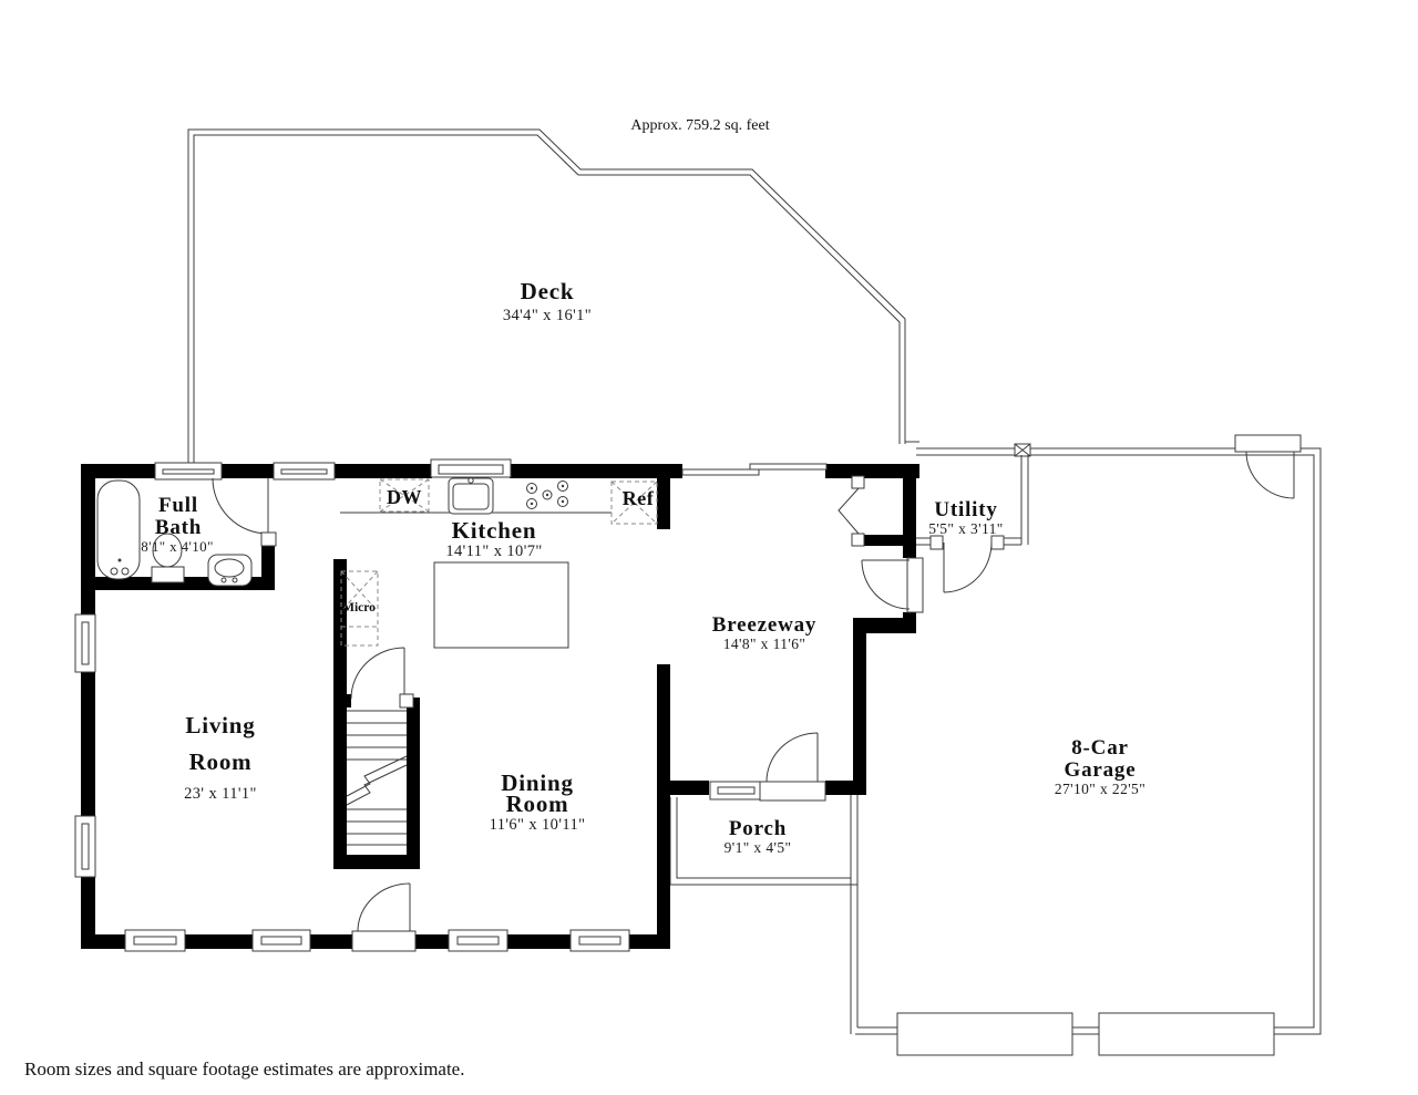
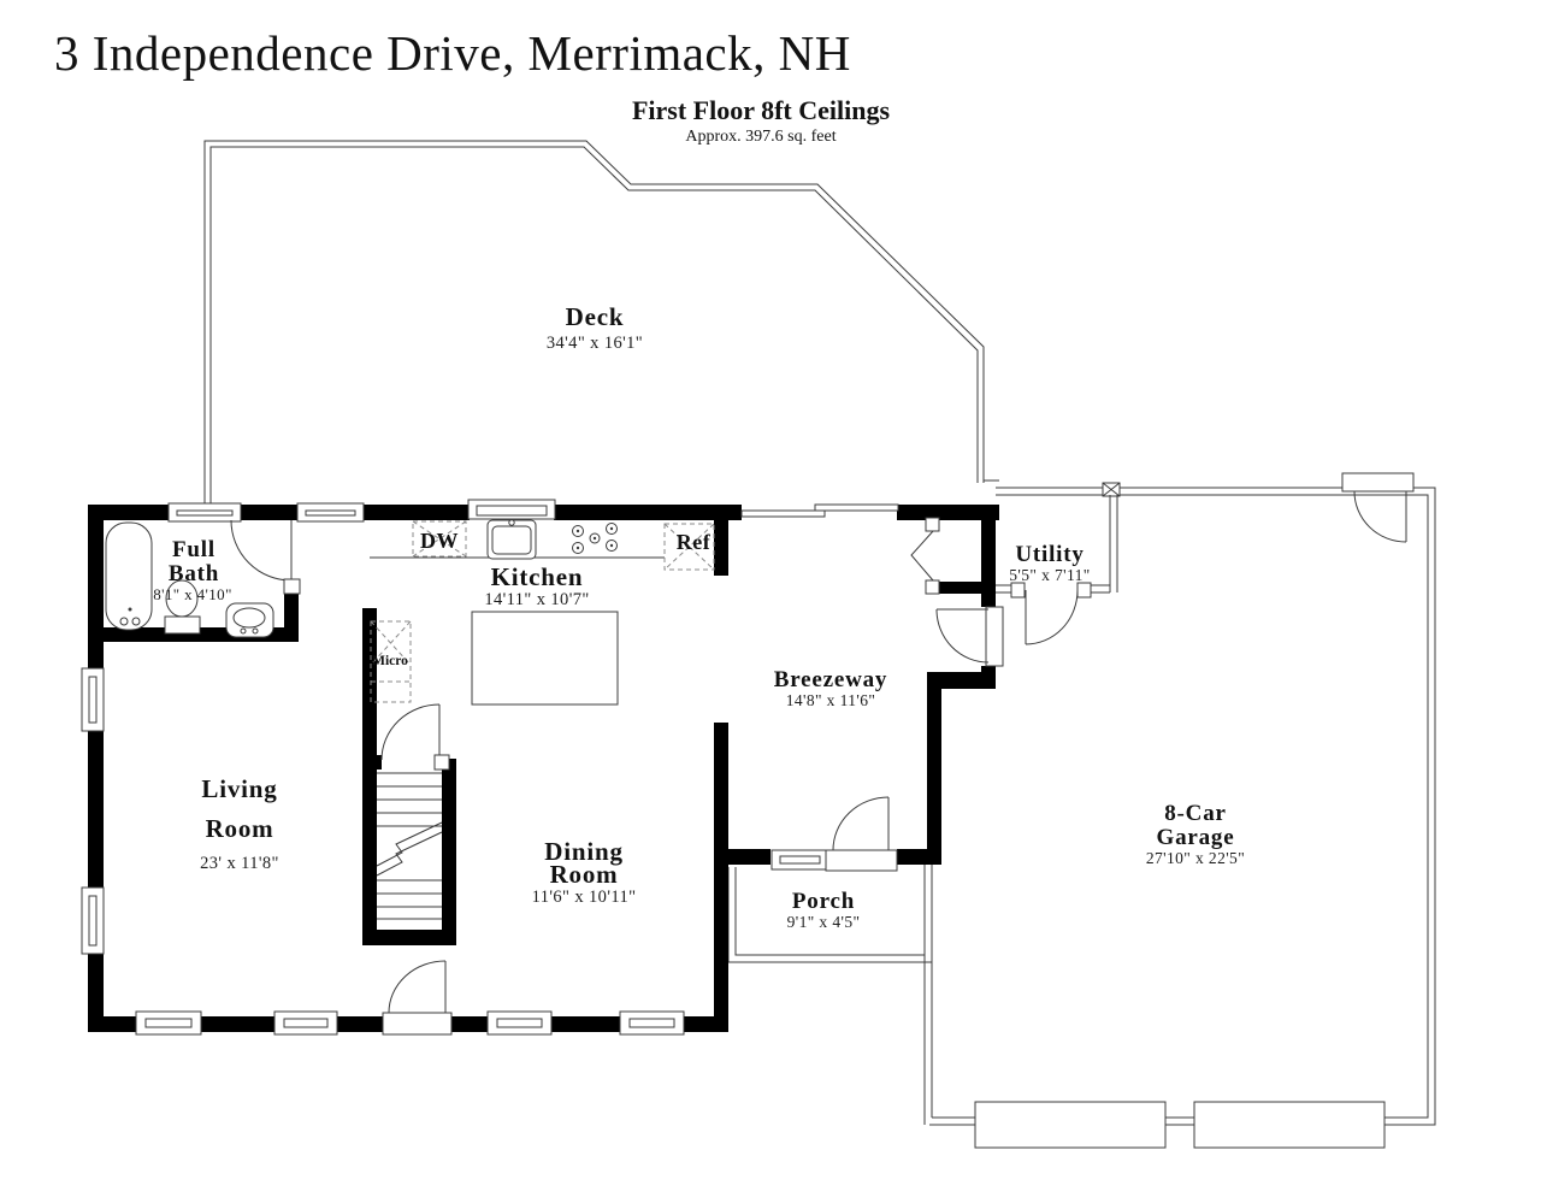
+ 3 Independence Drive, Merrimack, NH
+ First Floor 8ft Ceilings
- Approx. 759.2 sq. feet
+ Approx. 397.6 sq. feet
  Deck
  34'4" x 16'1"
  Full
  Bath
  8'1" x 4'10"
  Kitchen
  14'11" x 10'7"
  DW
  Ref
  Micro
  Utility
- 5'5" x 3'11"
+ 5'5" x 7'11"
  Breezeway
  14'8" x 11'6"
  Living
  Room
- 23' x 11'1"
+ 23' x 11'8"
  Dining
  Room
  11'6" x 10'11"
  Porch
  9'1" x 4'5"
  8-Car
  Garage
  27'10" x 22'5"
- Room sizes and square footage estimates are approximate.
